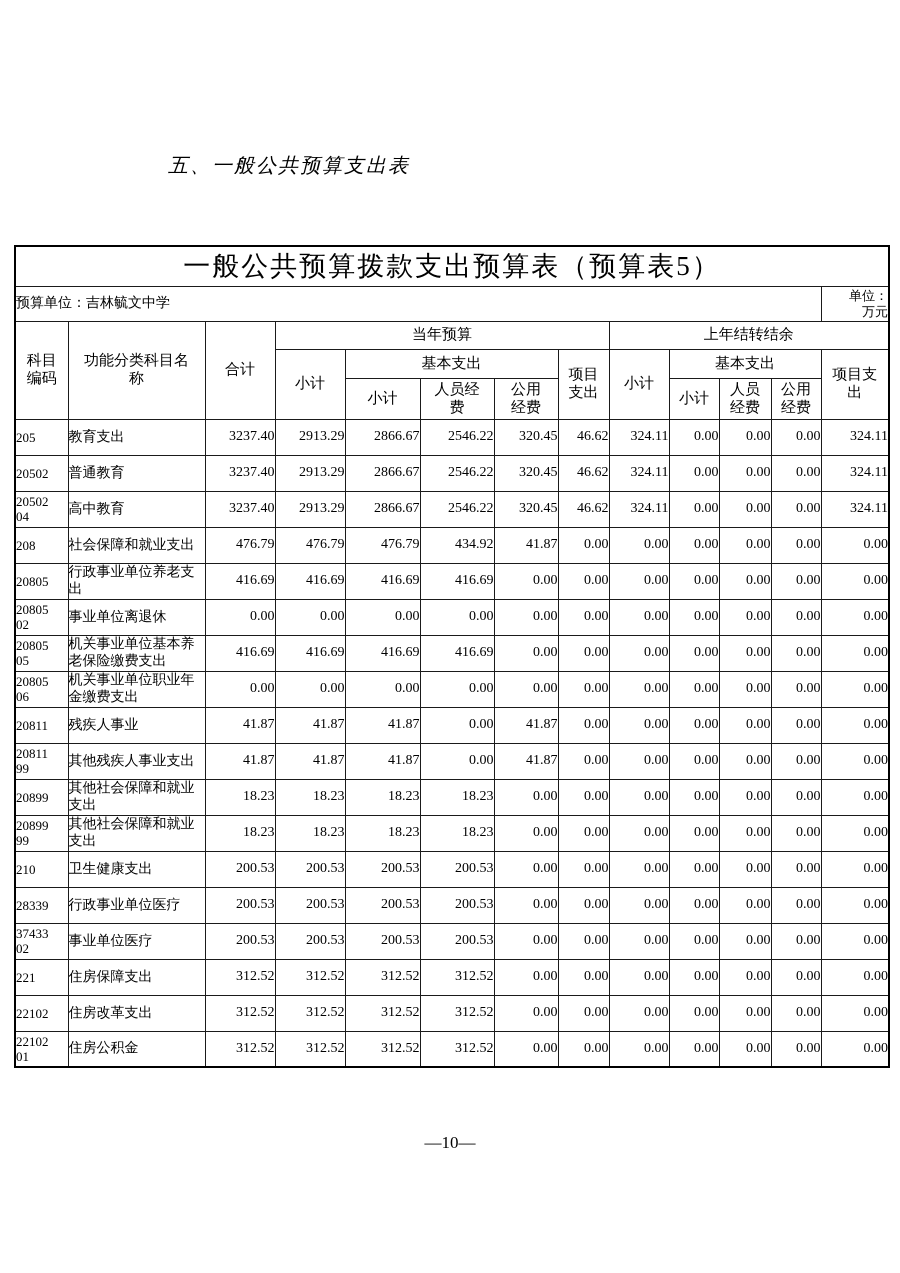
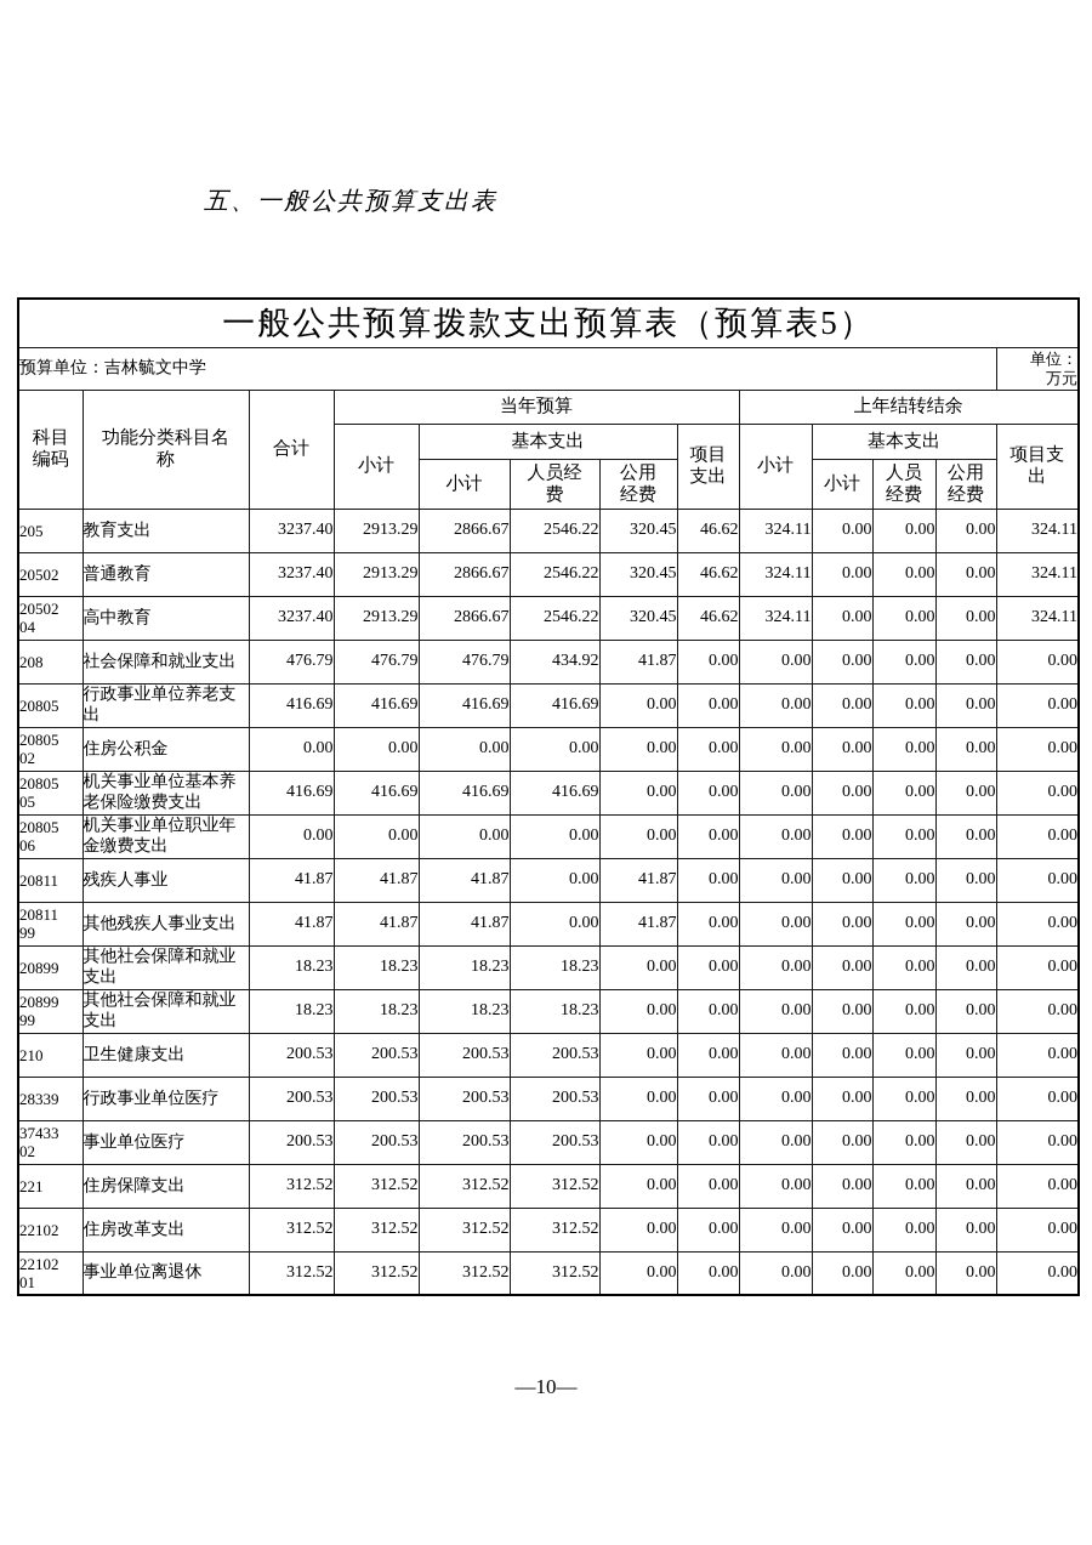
  五、一般公共预算支出表
  一般公共预算拨款支出预算表（预算表5）
  预算单位：吉林毓文中学	单位： 万元
  科目 编码	功能分类科目名 称	合计	当年预算	上年结转结余
  小计	基本支出	项目 支出	小计	基本支出	项目支 出
  小计	人员经 费	公用 经费	小计	人员 经费	公用 经费
  205	教育支出	3237.40	2913.29	2866.67	2546.22	320.45	46.62	324.11	0.00	0.00	0.00	324.11
  20502	普通教育	3237.40	2913.29	2866.67	2546.22	320.45	46.62	324.11	0.00	0.00	0.00	324.11
  20502 04	高中教育	3237.40	2913.29	2866.67	2546.22	320.45	46.62	324.11	0.00	0.00	0.00	324.11
  208	社会保障和就业支出	476.79	476.79	476.79	434.92	41.87	0.00	0.00	0.00	0.00	0.00	0.00
  20805	行政事业单位养老支出	416.69	416.69	416.69	416.69	0.00	0.00	0.00	0.00	0.00	0.00	0.00
- 20805 02	事业单位离退休	0.00	0.00	0.00	0.00	0.00	0.00	0.00	0.00	0.00	0.00	0.00
+ 20805 02	住房公积金	0.00	0.00	0.00	0.00	0.00	0.00	0.00	0.00	0.00	0.00	0.00
  20805 05	机关事业单位基本养老保险缴费支出	416.69	416.69	416.69	416.69	0.00	0.00	0.00	0.00	0.00	0.00	0.00
  20805 06	机关事业单位职业年金缴费支出	0.00	0.00	0.00	0.00	0.00	0.00	0.00	0.00	0.00	0.00	0.00
  20811	残疾人事业	41.87	41.87	41.87	0.00	41.87	0.00	0.00	0.00	0.00	0.00	0.00
  20811 99	其他残疾人事业支出	41.87	41.87	41.87	0.00	41.87	0.00	0.00	0.00	0.00	0.00	0.00
  20899	其他社会保障和就业支出	18.23	18.23	18.23	18.23	0.00	0.00	0.00	0.00	0.00	0.00	0.00
  20899 99	其他社会保障和就业支出	18.23	18.23	18.23	18.23	0.00	0.00	0.00	0.00	0.00	0.00	0.00
  210	卫生健康支出	200.53	200.53	200.53	200.53	0.00	0.00	0.00	0.00	0.00	0.00	0.00
  28339	行政事业单位医疗	200.53	200.53	200.53	200.53	0.00	0.00	0.00	0.00	0.00	0.00	0.00
  37433 02	事业单位医疗	200.53	200.53	200.53	200.53	0.00	0.00	0.00	0.00	0.00	0.00	0.00
  221	住房保障支出	312.52	312.52	312.52	312.52	0.00	0.00	0.00	0.00	0.00	0.00	0.00
  22102	住房改革支出	312.52	312.52	312.52	312.52	0.00	0.00	0.00	0.00	0.00	0.00	0.00
- 22102 01	住房公积金	312.52	312.52	312.52	312.52	0.00	0.00	0.00	0.00	0.00	0.00	0.00
+ 22102 01	事业单位离退休	312.52	312.52	312.52	312.52	0.00	0.00	0.00	0.00	0.00	0.00	0.00
  —10—
